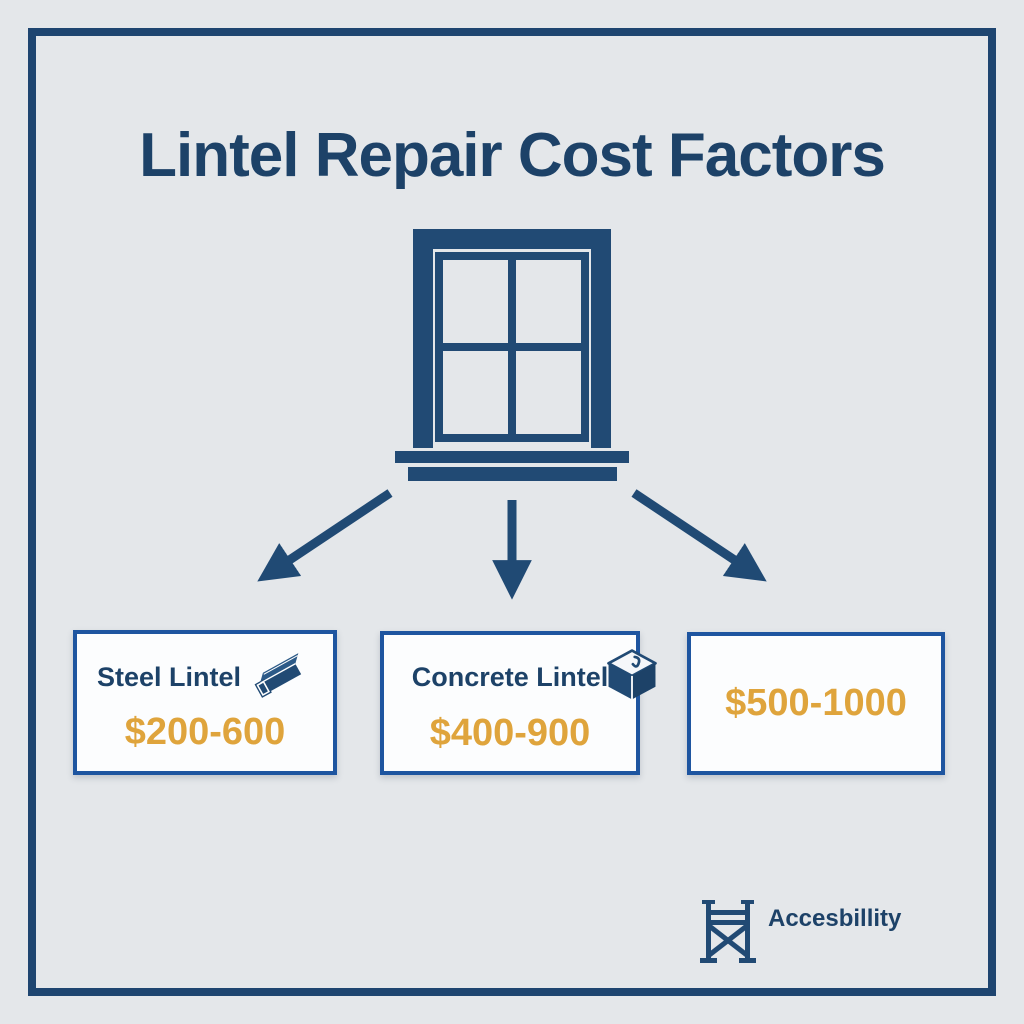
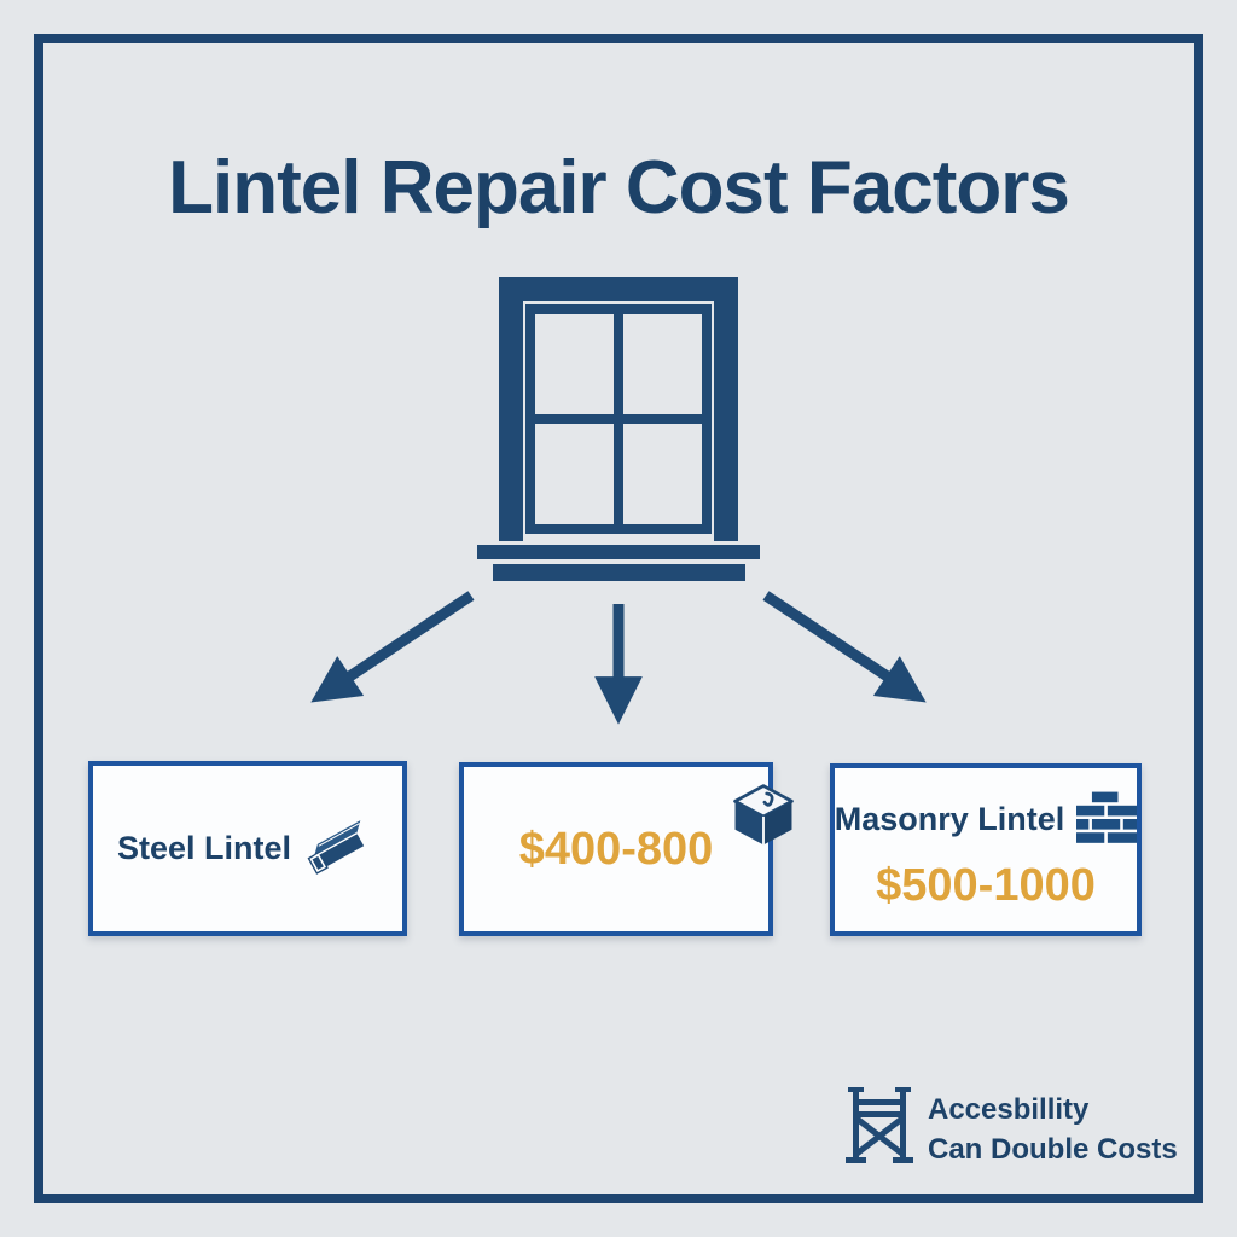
  Lintel Repair Cost Factors
  Steel Lintel
- $200-600
- Concrete Lintel
- $400-900
+ $400-800
+ Masonry Lintel
  $500-1000
  Accesbillity
+ Can Double Costs
